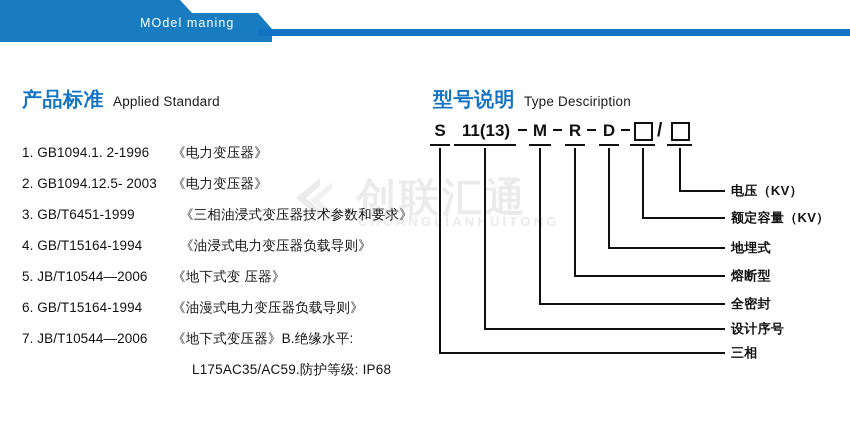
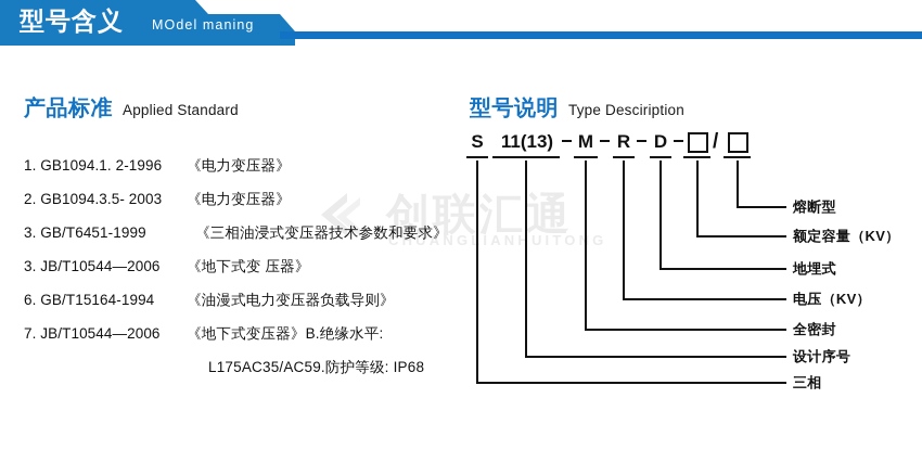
+ 型号含义
  MOdel maning
  创联汇通
  CHUANGIANUITOG
  产品标准 Applied Standard
  1. GB1094.1. 2-1996
  《电力变压器》
- 2. GB1094.12.5- 2003
+ 2. GB1094.3.5- 2003
  《电力变压器》
  3. GB/T6451-1999
  《三相油浸式变压器技术参数和要求》
- 4. GB/T15164-1994
- 《油浸式电力变压器负载导则》
- 5. JB/T10544—2006
+ 3. JB/T10544—2006
  《地下式变 压器》
  6. GB/T15164-1994
  《油漫式电力变压器负载导则》
  7. JB/T10544—2006
  《地下式变压器》B.绝缘水平:
  L175AC35/AC59.防护等级: IP68
  型号说明 Type Desciription
  S
  11(13)
  M
  R
  D
  /
- 电压（KV）
+ 熔断型
  额定容量（KV）
  地埋式
- 熔断型
+ 电压（KV）
  全密封
  设计序号
  三相
